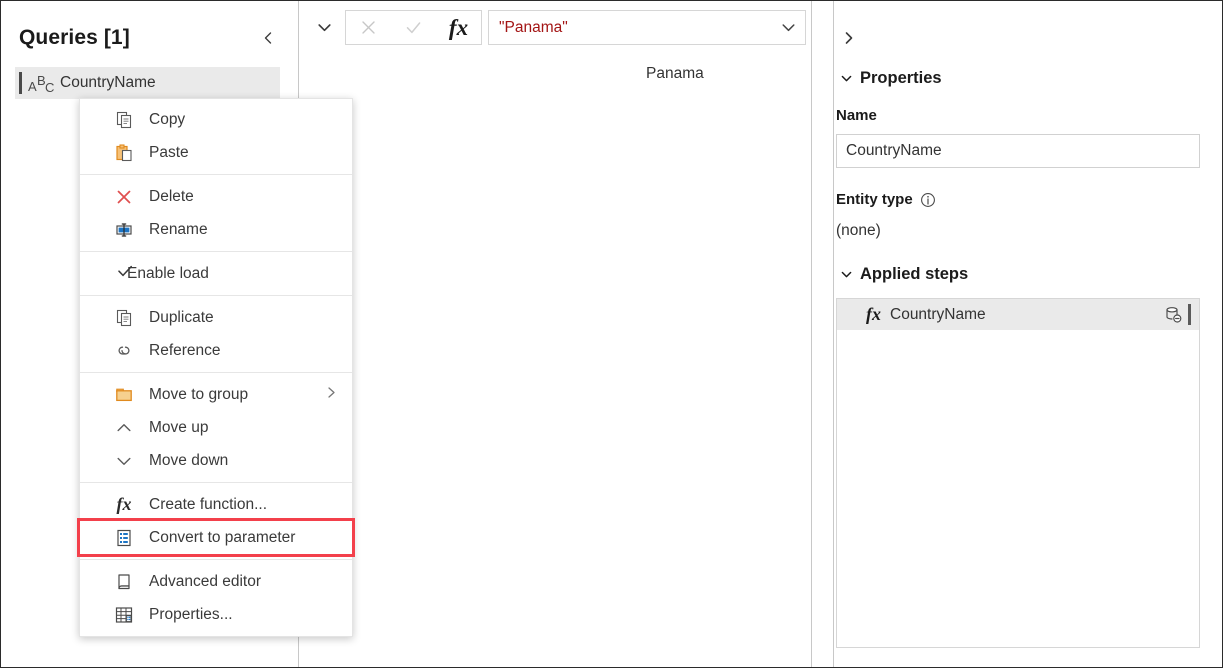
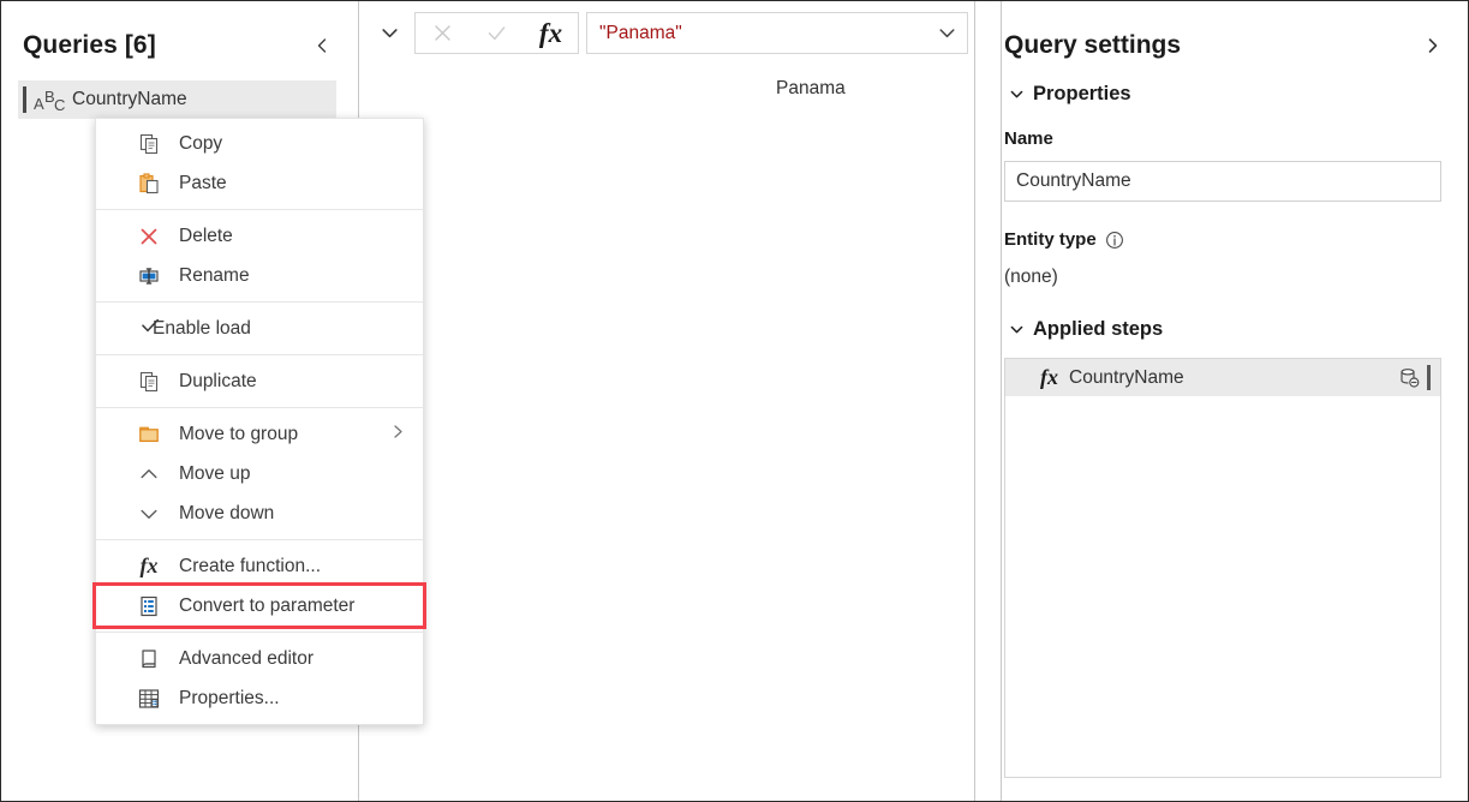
- Queries [1]
+ Queries [6]
  A
  B
  C
  CountryName
  Copy
  Paste
  Delete
  Rename
  Enable load
  Duplicate
- Reference
  Move to group
  Move up
  Move down
  fx
  Create function...
  Convert to parameter
  Advanced editor
  Properties...
  fx
  "Panama"
  Panama
+ Query settings
  Properties
  Name
  CountryName
  Entity type
  (none)
  Applied steps
  fx
  CountryName
